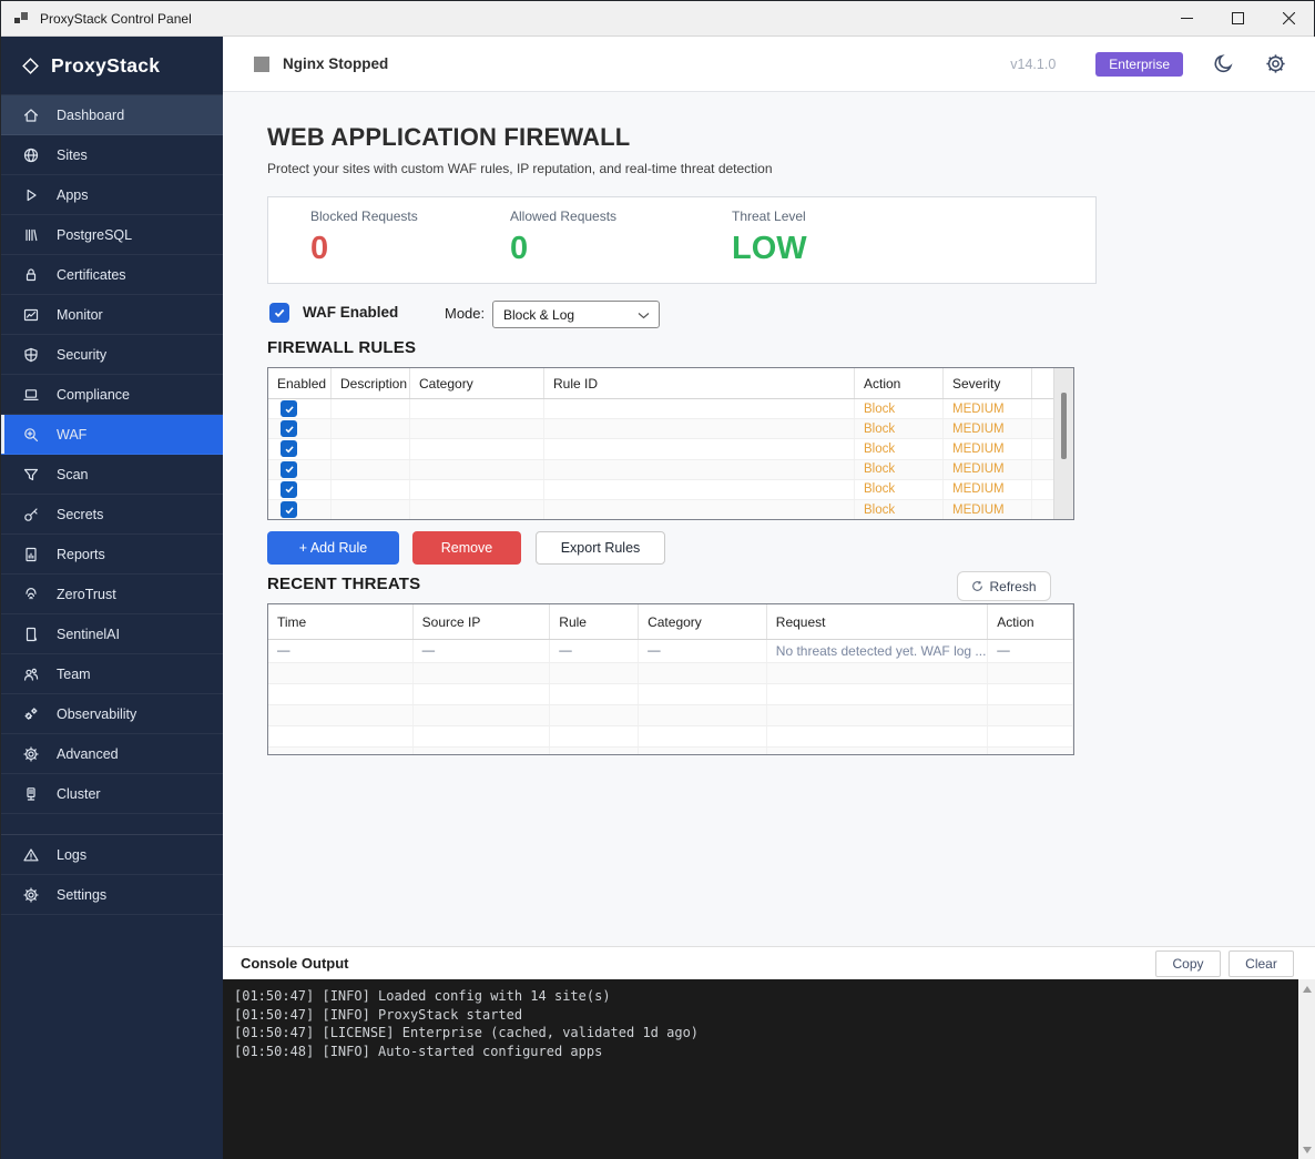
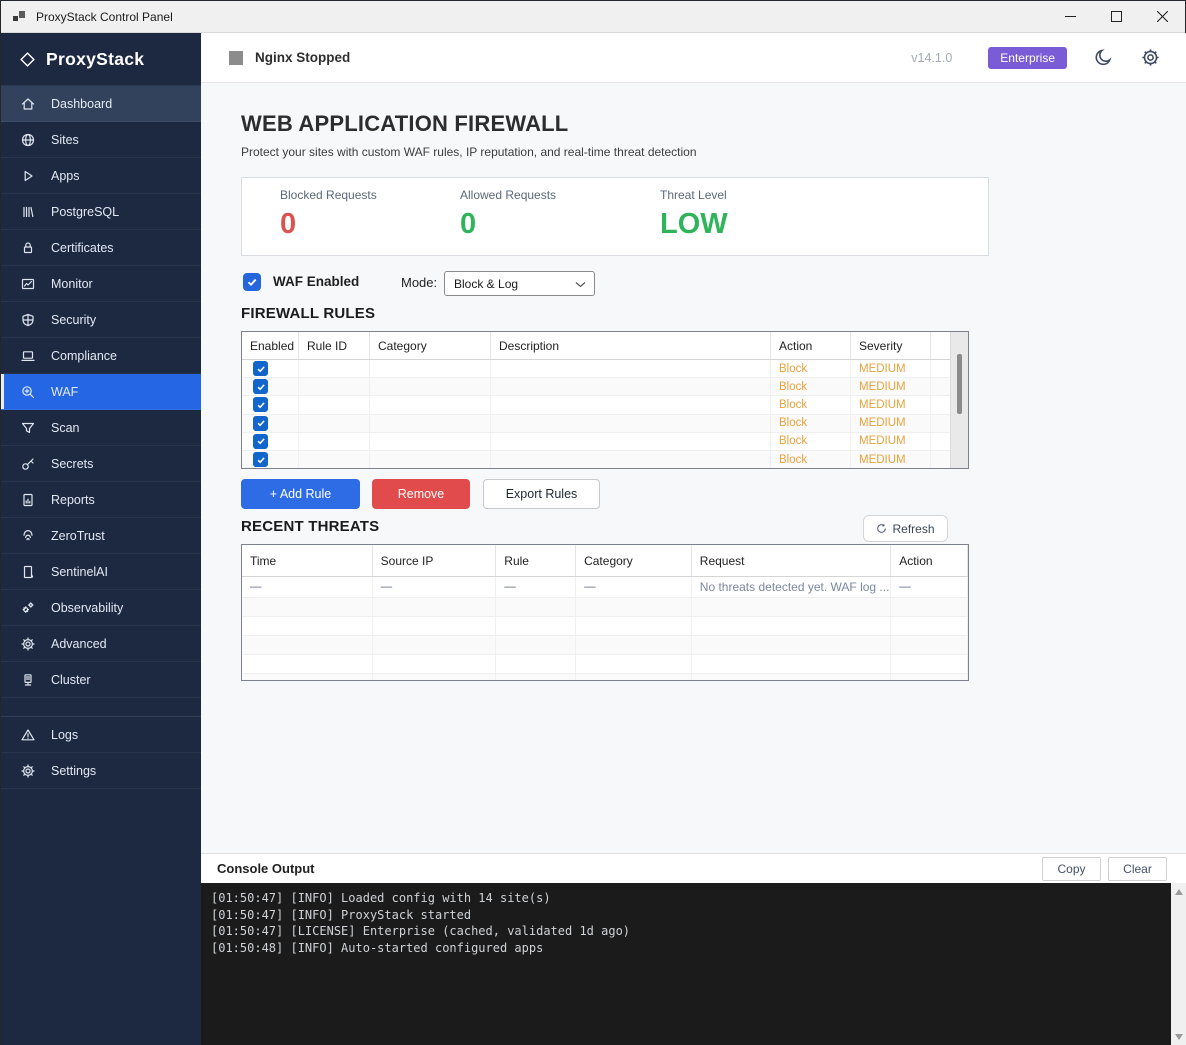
  ProxyStack Control Panel
  ProxyStack
  Dashboard
  Sites
  Apps
  PostgreSQL
  Certificates
  Monitor
  Security
  Compliance
  WAF
  Scan
  Secrets
  Reports
  ZeroTrust
  SentinelAI
- Team
  Observability
  Advanced
  Cluster
  Logs
  Settings
  Nginx Stopped
  v14.1.0
  Enterprise
  WEB APPLICATION FIREWALL
  Protect your sites with custom WAF rules, IP reputation, and real-time threat detection
  Blocked Requests
  0
  Allowed Requests
  0
  Threat Level
  LOW
  WAF Enabled
  Mode:
  Block & Log
  FIREWALL RULES
  Enabled
- Description
+ Rule ID
  Category
- Rule ID
+ Description
  Action
  Severity
  Block
  MEDIUM
  Block
  MEDIUM
  Block
  MEDIUM
  Block
  MEDIUM
  Block
  MEDIUM
  Block
  MEDIUM
  + Add Rule
  Remove
  Export Rules
  RECENT THREATS
  Refresh
  Time
  Source IP
  Rule
  Category
  Request
  Action
  —
  —
  —
  —
  No threats detected yet. WAF log ...
  —
  Console Output
  Copy
  Clear
  [01:50:47] [INFO] Loaded config with 14 site(s)
  [01:50:47] [INFO] ProxyStack started
  [01:50:47] [LICENSE] Enterprise (cached, validated 1d ago)
  [01:50:48] [INFO] Auto-started configured apps
